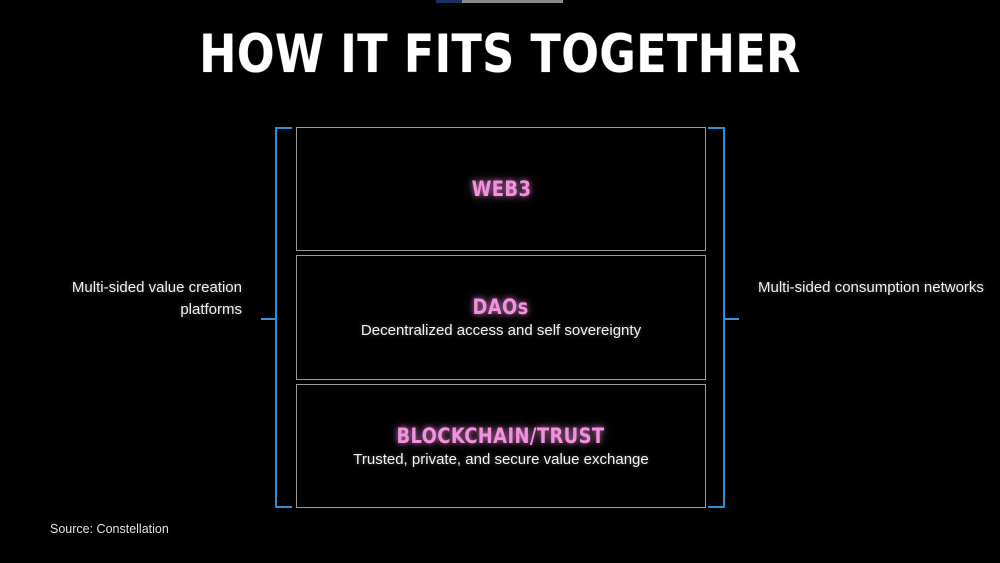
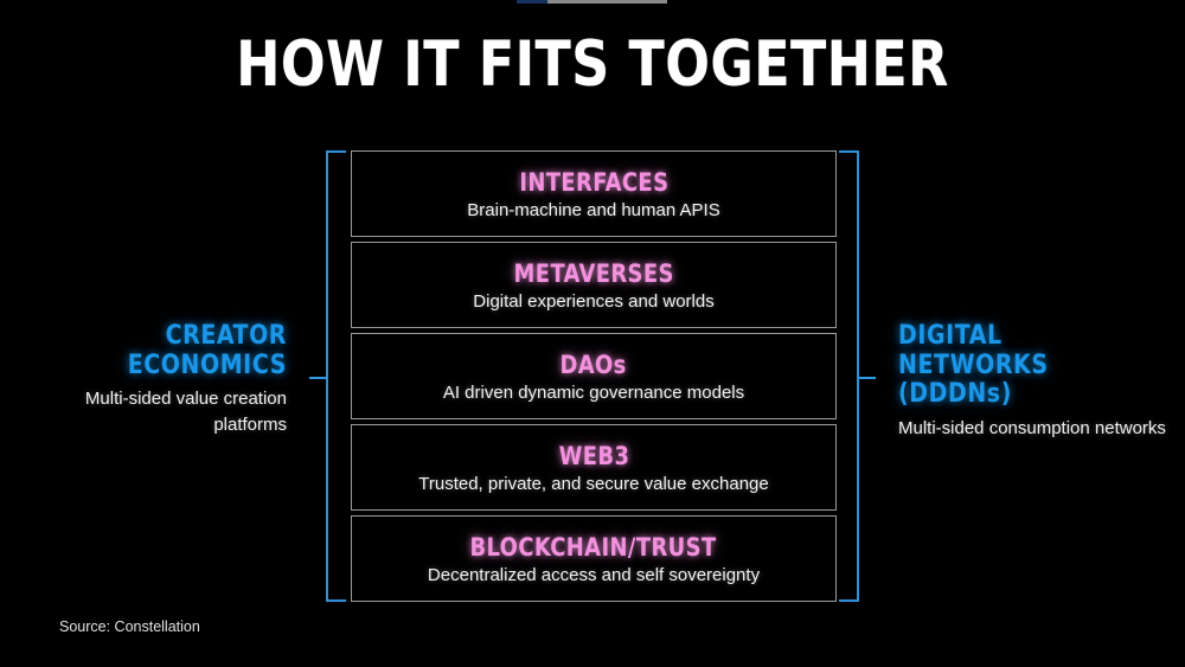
  HOW IT FITS TOGETHER
+ CREATOR
+ ECONOMICS
  Multi-sided value creation platforms
+ DIGITAL NETWORKS
+ (DDDNs)
  Multi-sided consumption networks
+ INTERFACES
+ Brain-machine and human APIS
+ METAVERSES
+ Digital experiences and worlds
- WEB3
+ DAOs
+ AI driven dynamic governance models
- DAOs
+ WEB3
- Decentralized access and self sovereignty
+ Trusted, private, and secure value exchange
  BLOCKCHAIN/TRUST
- Trusted, private, and secure value exchange
+ Decentralized access and self sovereignty
  Source: Constellation
